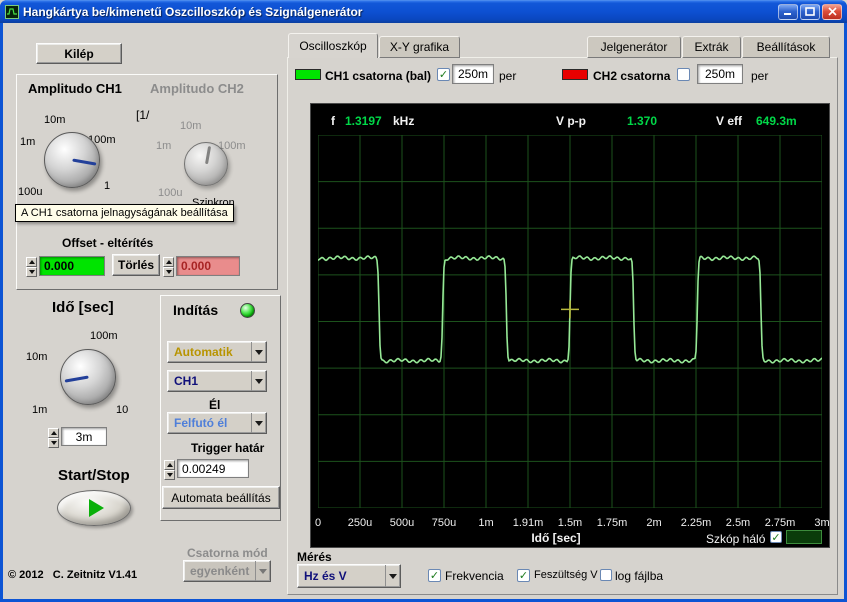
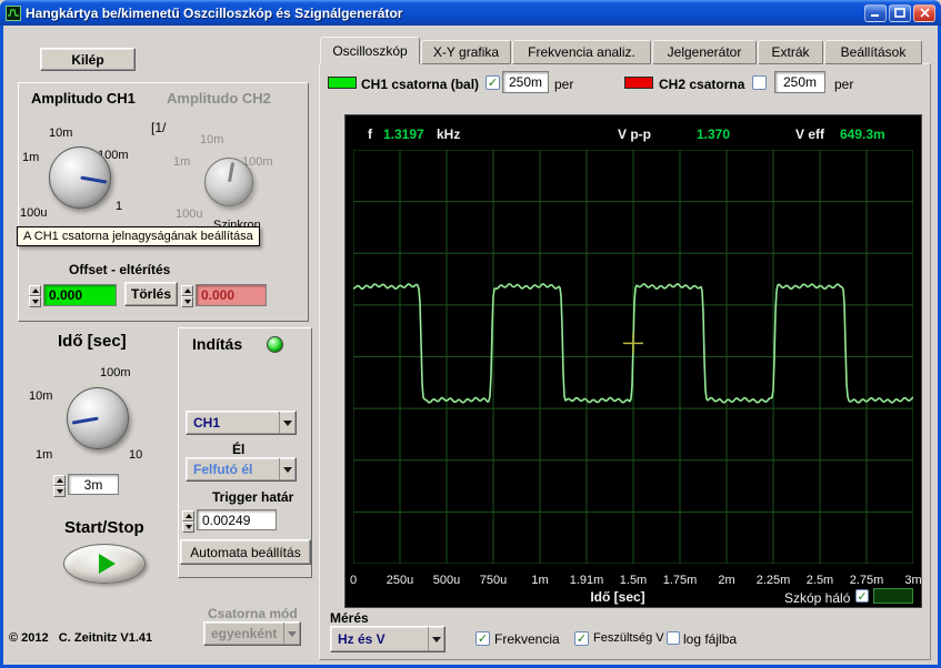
  Hangkártya be/kimenetű Oszcilloszkóp és Szignálgenerátor
  Kilép
  Amplitudo CH1
  Amplitudo CH2
  [1/
  10m
  1m
  00m
  100u
  1
  10m
  1m
  100m
  100u
  Szinkron
  A CH1 csatorna jelnagyságának beállítása
  Offset - eltérítés
  0.000
  Törlés
  0.000
  Idő [sec]
  100m
  10m
  1m
  10
  3m
  Start/Stop
  © 2012 C. Zeitnitz V1.41
  Csatorna mód
  egyenként
  Indítás
- Automatik
  CH1
  Él
  Felfutó él
  Trigger határ
  0.00249
  Automata beállítás
  Oscilloszkóp
  X-Y grafika
+ Frekvencia analiz.
  Jelgenerátor
  Extrák
  Beállítások
  CH1 csatorna (bal)
  ✓
  250m
  per
  CH2 csatorna
  250m
  per
  f
  1.3197
  kHz
  V p-p
  1.370
  V eff
  649.3m
  0
  250u
  500u
  750u
  1m
  1.91m
  1.5m
  1.75m
  2m
  2.25m
  2.5m
  2.75m
  3m
  Idő [sec]
  Szkóp háló
  ✓
  Mérés
  Hz és V
  ✓
  Frekvencia
  ✓
  Feszültség V
  log fájlba
